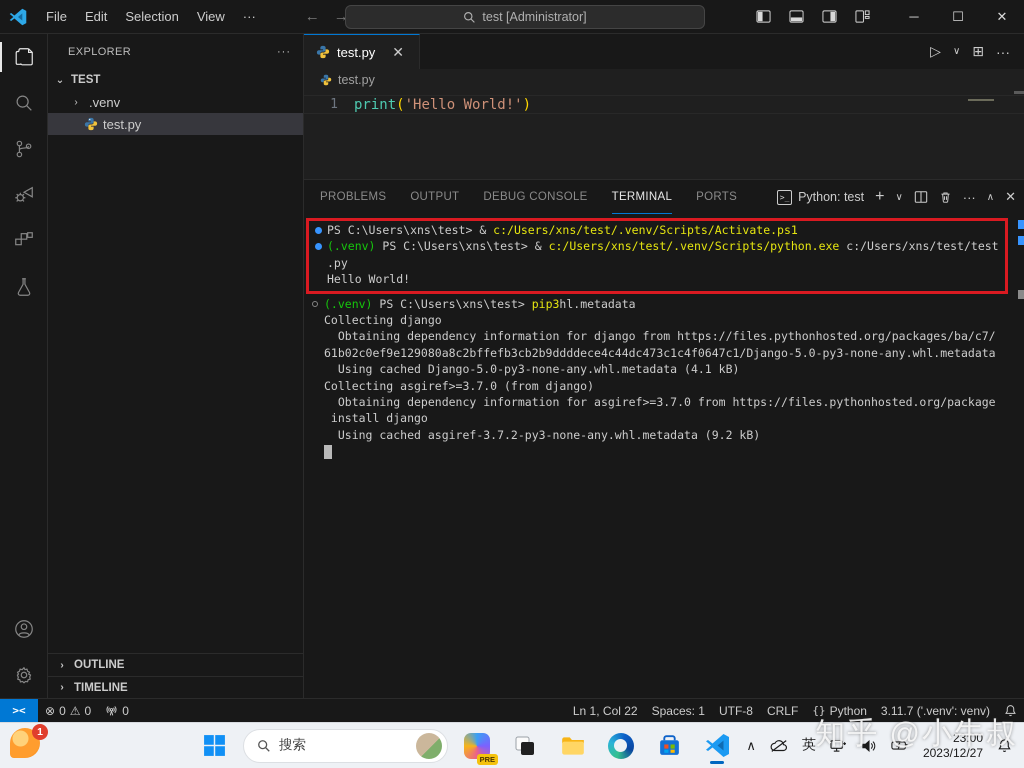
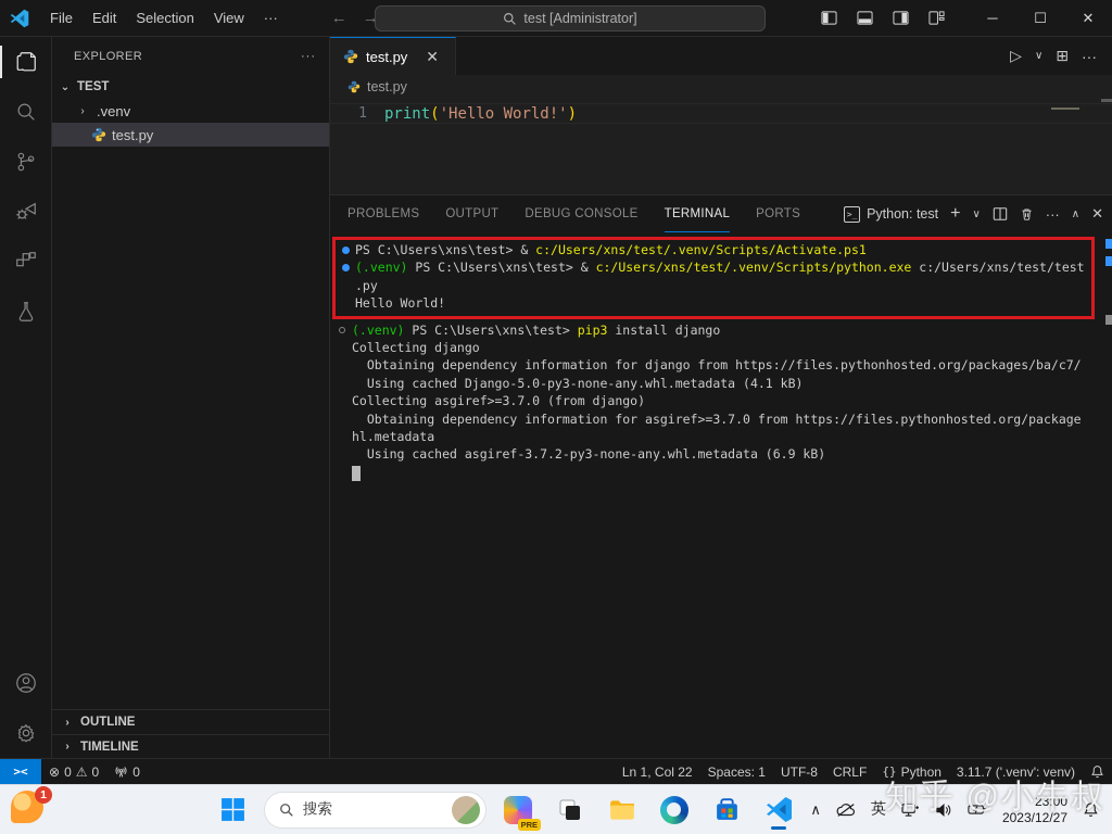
  File
  Edit
  Selection
  View
  ···
  ←
  →
  test [Administrator]
  ─
  ☐
  ✕
  EXPLORER
  ···
  ⌄
  TEST
  ›
  .venv
  test.py
  ›
  OUTLINE
  ›
  TIMELINE
  test.py
  ✕
  ▷
  ∨
  ⊞
  ···
  test.py
  1
  print
  (
  'Hello World!'
  )
  PROBLEMS
  OUTPUT
  DEBUG CONSOLE
  TERMINAL
  PORTS
  >_
  Python: test
  +
  ∨
  ···
  ∧
  ✕
  PS C:\Users\xns\test> &
  c:/Users/xns/test/.venv/Scripts/Activate.ps1
  (.venv)
  PS C:\Users\xns\test> &
  c:/Users/xns/test/.venv/Scripts/python.exe
  c:/Users/xns/test/test
  .py
  Hello World!
  (.venv)
  PS C:\Users\xns\test>
  pip3
- hl.metadata
+ install django
  Collecting django
  Obtaining dependency information for django from https://files.pythonhosted.org/packages/ba/c7/
- 61b02c0ef9e129080a8c2bffefb3cb2b9ddddece4c44dc473c1c4f0647c1/Django-5.0-py3-none-any.whl.metadata
  Using cached Django-5.0-py3-none-any.whl.metadata (4.1 kB)
  Collecting asgiref>=3.7.0 (from django)
  Obtaining dependency information for asgiref>=3.7.0 from https://files.pythonhosted.org/package
- install django
+ hl.metadata
- Using cached asgiref-3.7.2-py3-none-any.whl.metadata (9.2 kB)
+ Using cached asgiref-3.7.2-py3-none-any.whl.metadata (6.9 kB)
  ><
  ⊗
  0
  ⚠
  0
  0
  Ln 1, Col 22
  Spaces: 1
  UTF-8
  CRLF
  {}
  Python
  3.11.7 ('.venv': venv)
  1
  搜索
  PRE
  ∧
  英
  23:00
  2023/12/27
  知乎 @小牛叔
